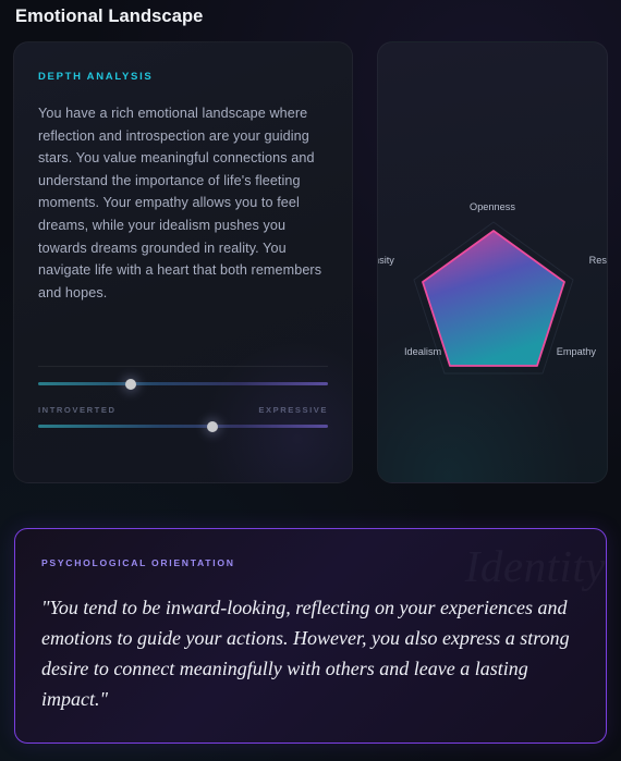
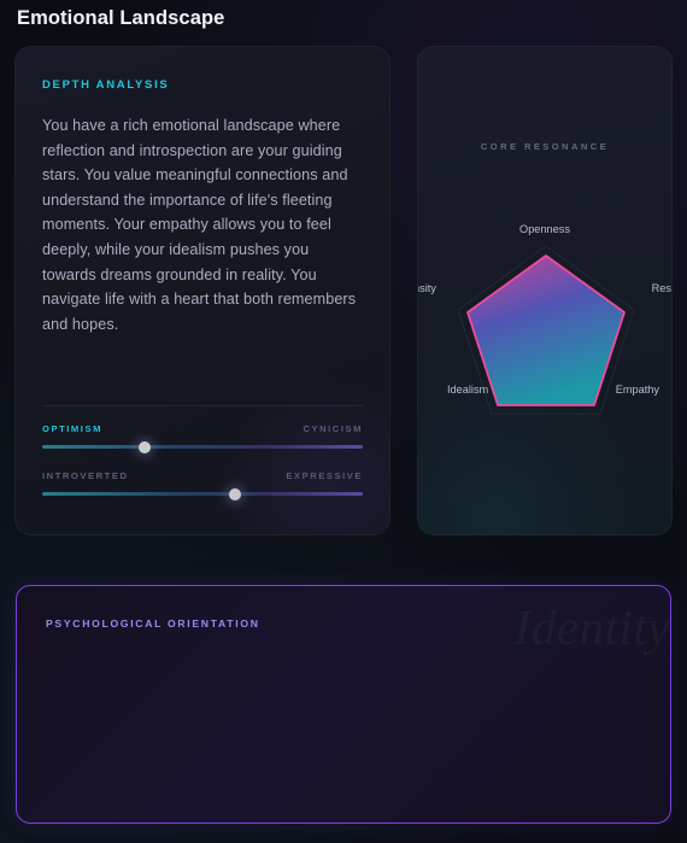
  Emotional Landscape
  DEPTH ANALYSIS
- You have a rich emotional landscape where reflection and introspection are your guiding stars. You value meaningful connections and understand the importance of life's fleeting moments. Your empathy allows you to feel dreams, while your idealism pushes you towards dreams grounded in reality. You navigate life with a heart that both remembers and hopes.
+ You have a rich emotional landscape where reflection and introspection are your guiding stars. You value meaningful connections and understand the importance of life's fleeting moments. Your empathy allows you to feel deeply, while your idealism pushes you towards dreams grounded in reality. You navigate life with a heart that both remembers and hopes.
+ OPTIMISM
  INTROVERTED
+ CORE RESONANCE
  Openness
  Empathy
  Idealism
  sity
  PSYCHOLOGICAL ORIENTATION
- "You tend to be inward-looking, reflecting on your experiences and emotions to guide your actions. However, you also express a strong desire to connect meaningfully with others and leave a lasting impact."
  Identity
